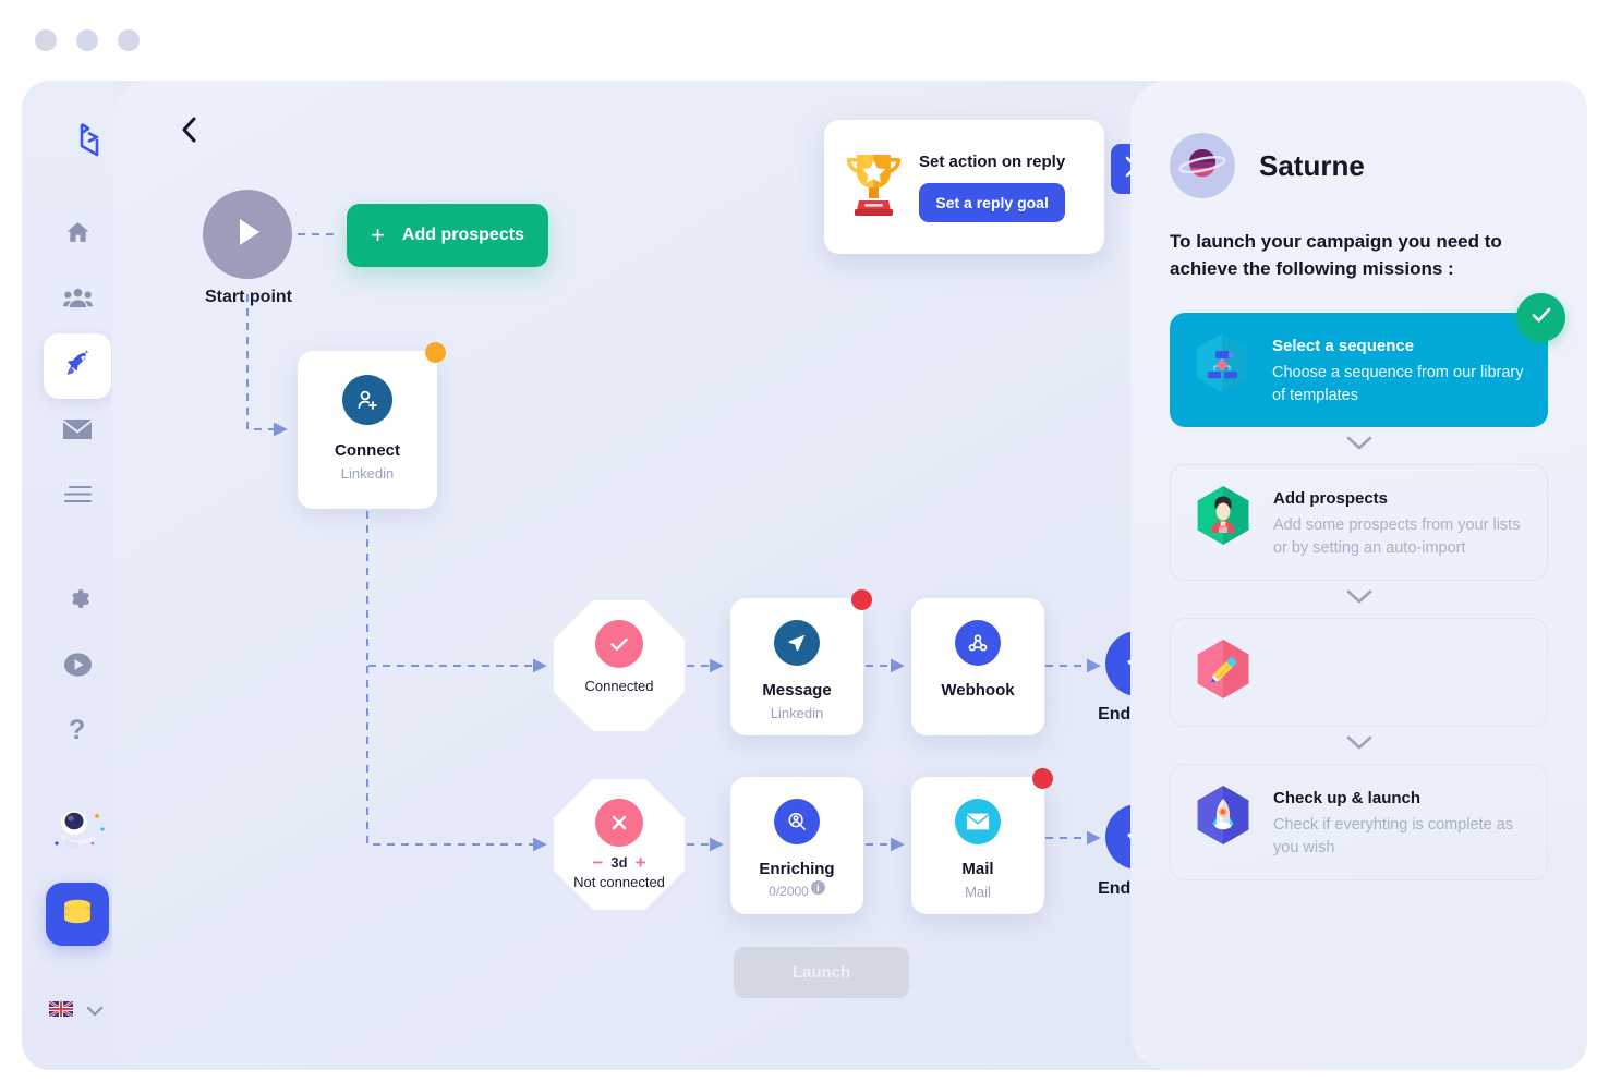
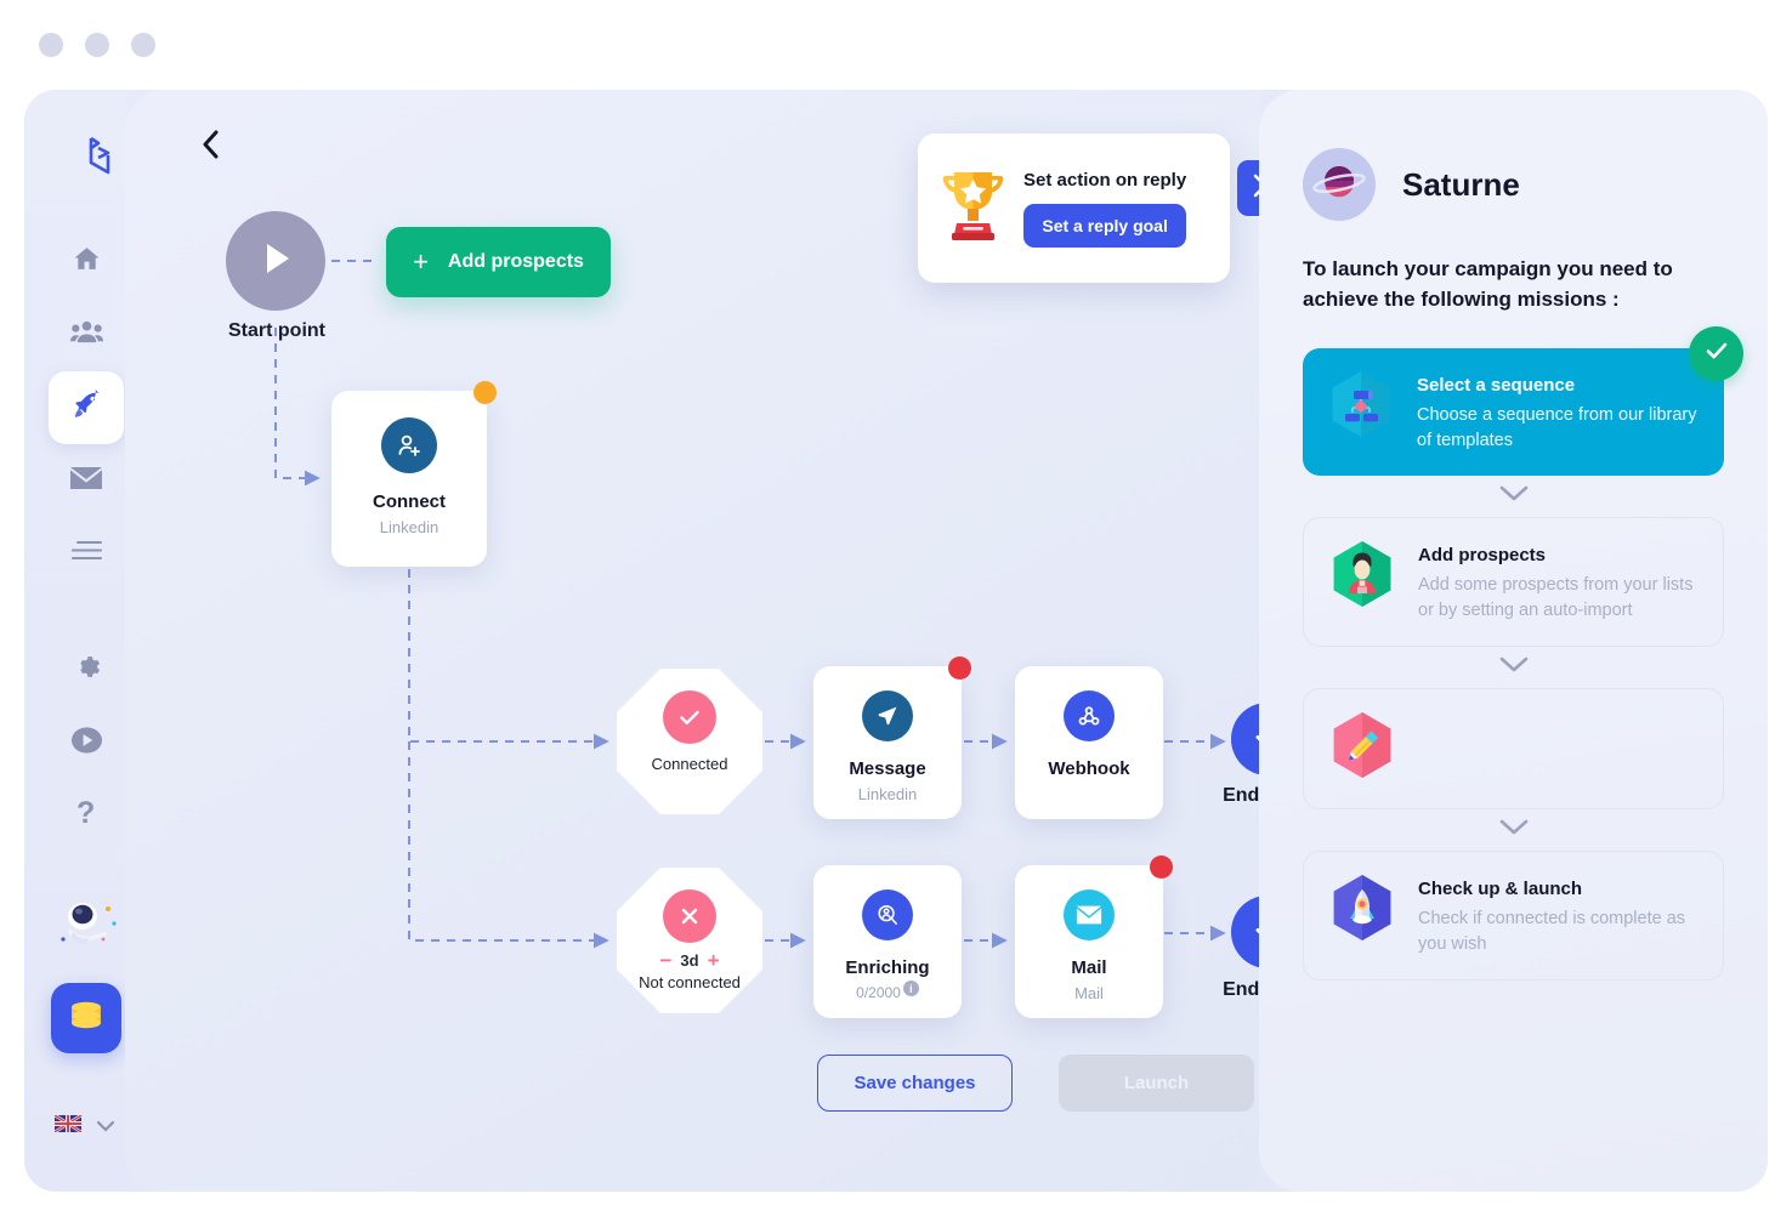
  ?
  Start point
  +
  Add prospects
  Set action on reply
  Set a reply goal
  Connect
  Linkedin
  Connected
  −
  3d
  +
  Not connected
  Message
  Linkedin
  Webhook
  Enriching
  0/2000
  i
  Mail
  Mail
+ Save changes
  Launch
  Saturne
  To launch your campaign you need to achieve the following missions :
  Select a sequence
  Choose a sequence from our library of templates
  Add prospects
  Add some prospects from your lists or by setting an auto-import
  Check up & launch
- Check if everyhting is complete as you wish
+ Check if connected is complete as you wish
